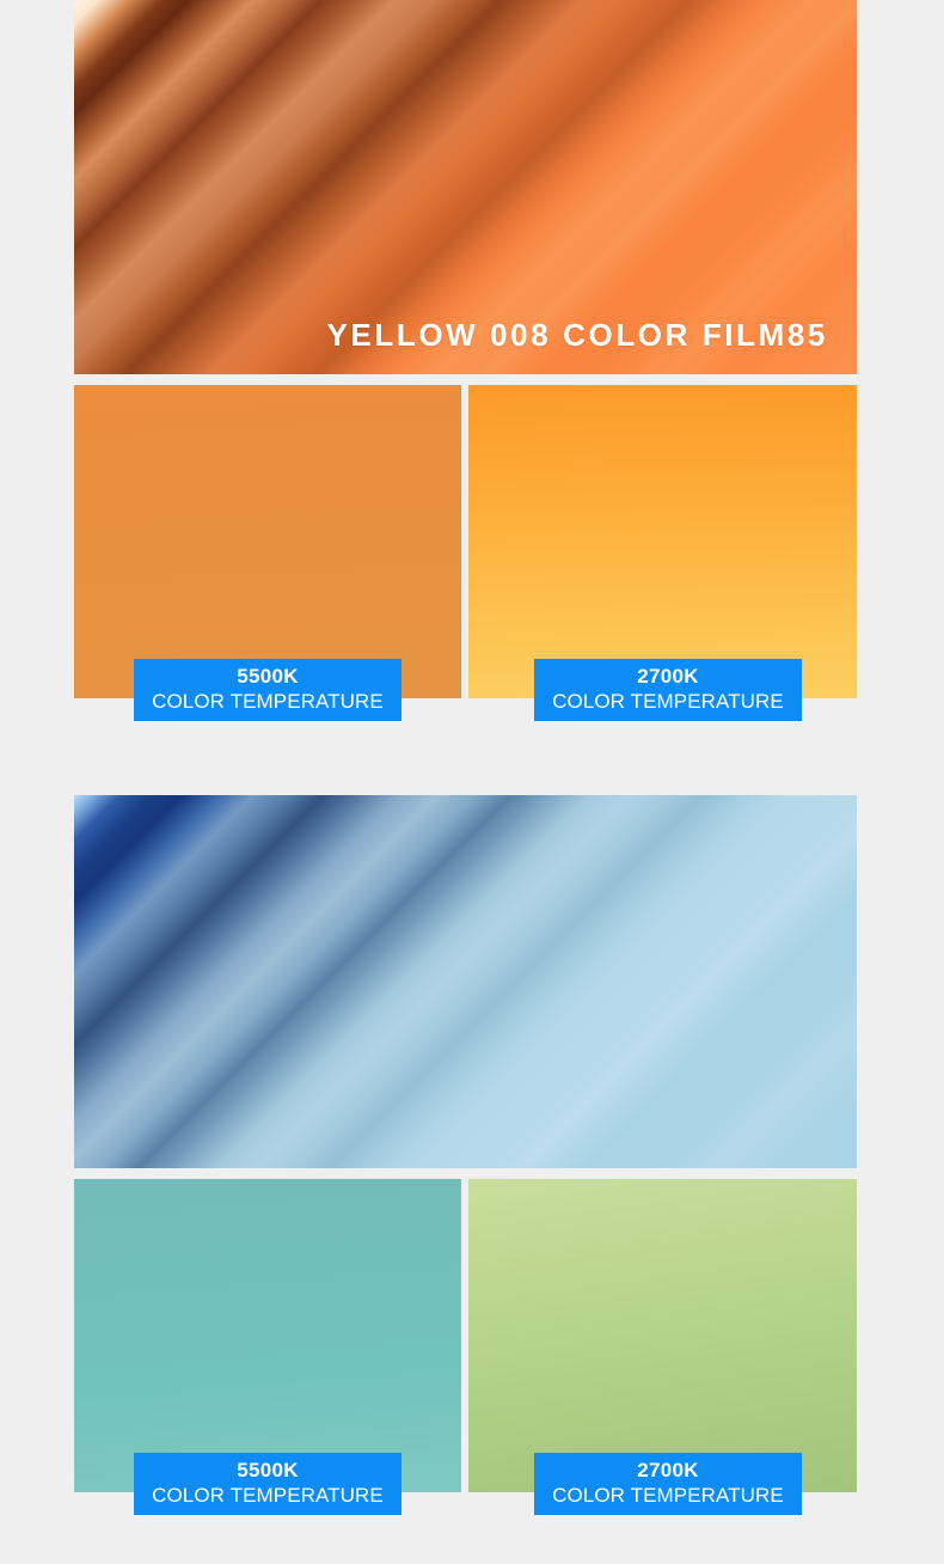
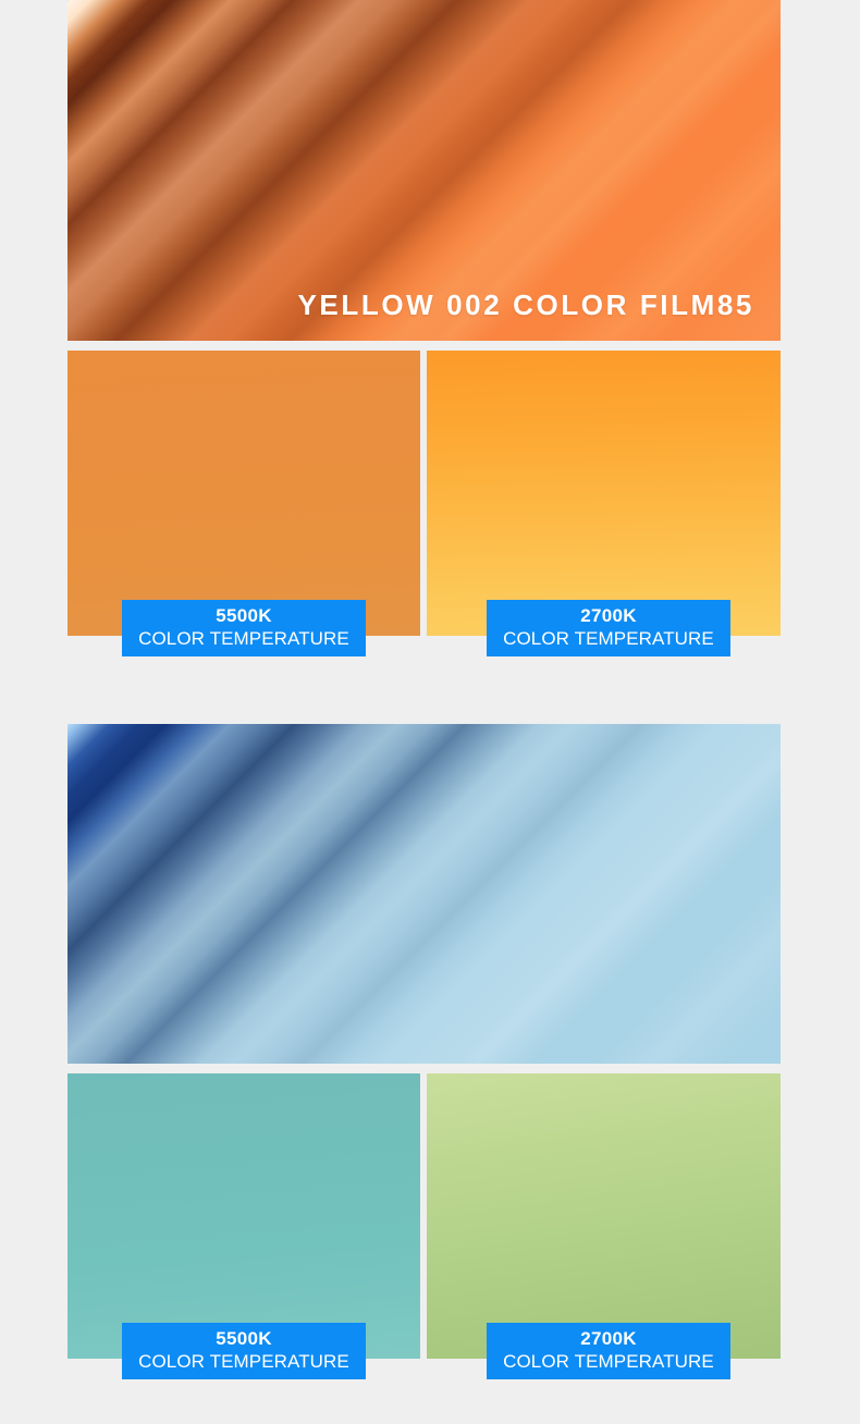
- YELLOW 008 COLOR FILM85
+ YELLOW 002 COLOR FILM85
  5500K
  COLOR TEMPERATURE
  2700K
  COLOR TEMPERATURE
  5500K
  COLOR TEMPERATURE
  2700K
  COLOR TEMPERATURE
